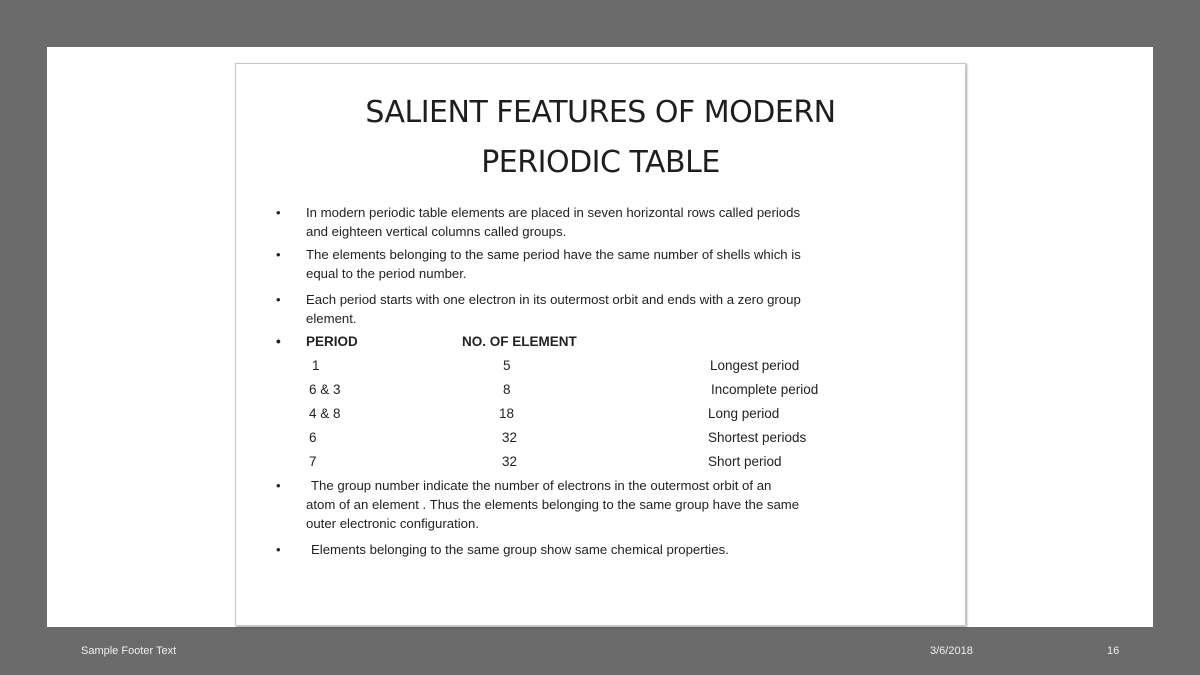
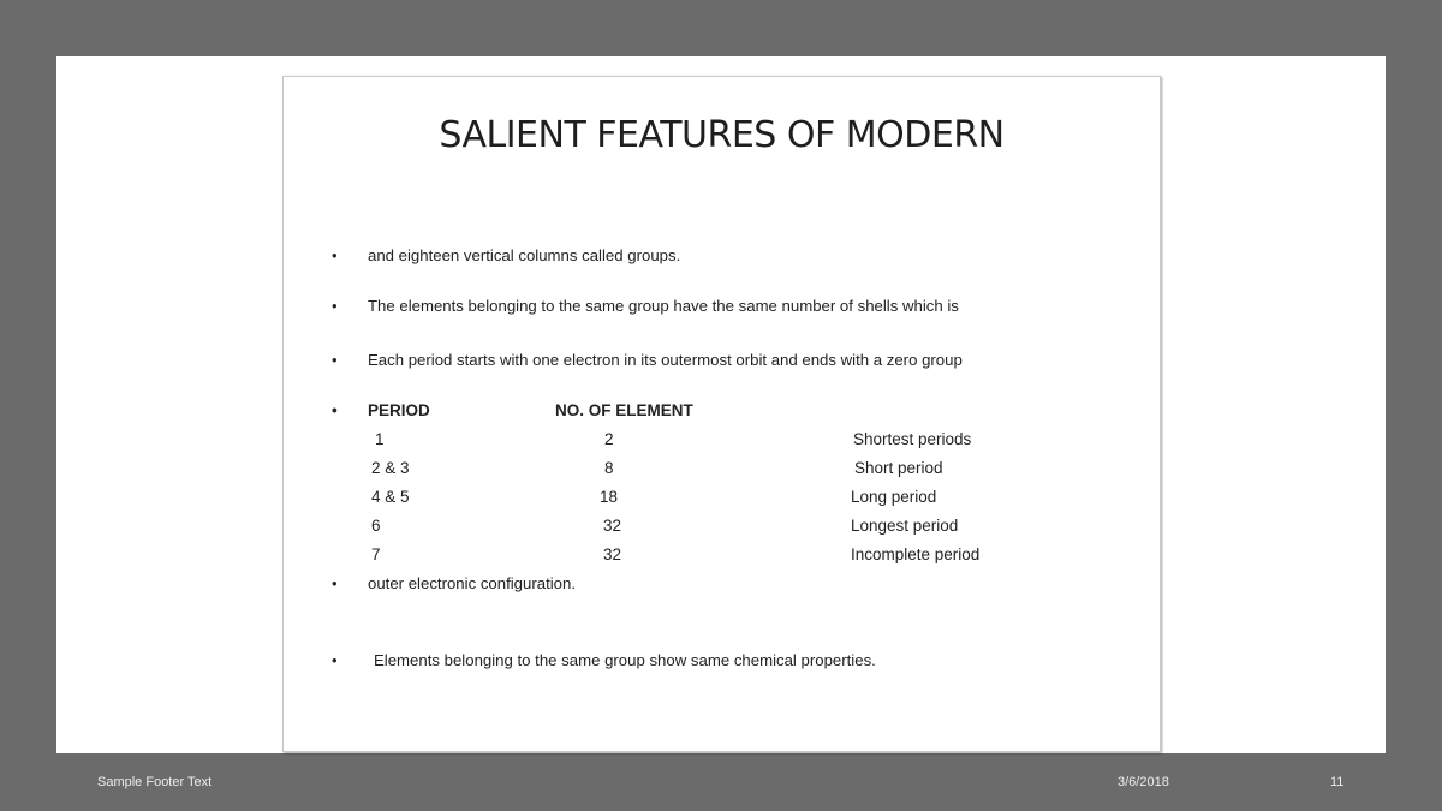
  SALIENT FEATURES OF MODERN
- PERIODIC TABLE
  •
- In modern periodic table elements are placed in seven horizontal rows called periods
  and eighteen vertical columns called groups.
  •
- The elements belonging to the same period have the same number of shells which is
+ The elements belonging to the same group have the same number of shells which is
- equal to the period number.
  •
  Each period starts with one electron in its outermost orbit and ends with a zero group
- element.
  •
  PERIOD
  NO. OF ELEMENT
  1
- 5
+ 2
- Longest period
+ Shortest periods
- 6 & 3
+ 2 & 3
  8
- Incomplete period
+ Short period
- 4 & 8
+ 4 & 5
  18
  Long period
  6
  32
- Shortest periods
+ Longest period
  7
  32
- Short period
+ Incomplete period
  •
- The group number indicate the number of electrons in the outermost orbit of an
- atom of an element . Thus the elements belonging to the same group have the same
  outer electronic configuration.
  •
  Elements belonging to the same group show same chemical properties.
  Sample Footer Text
  3/6/2018
- 16
+ 11
